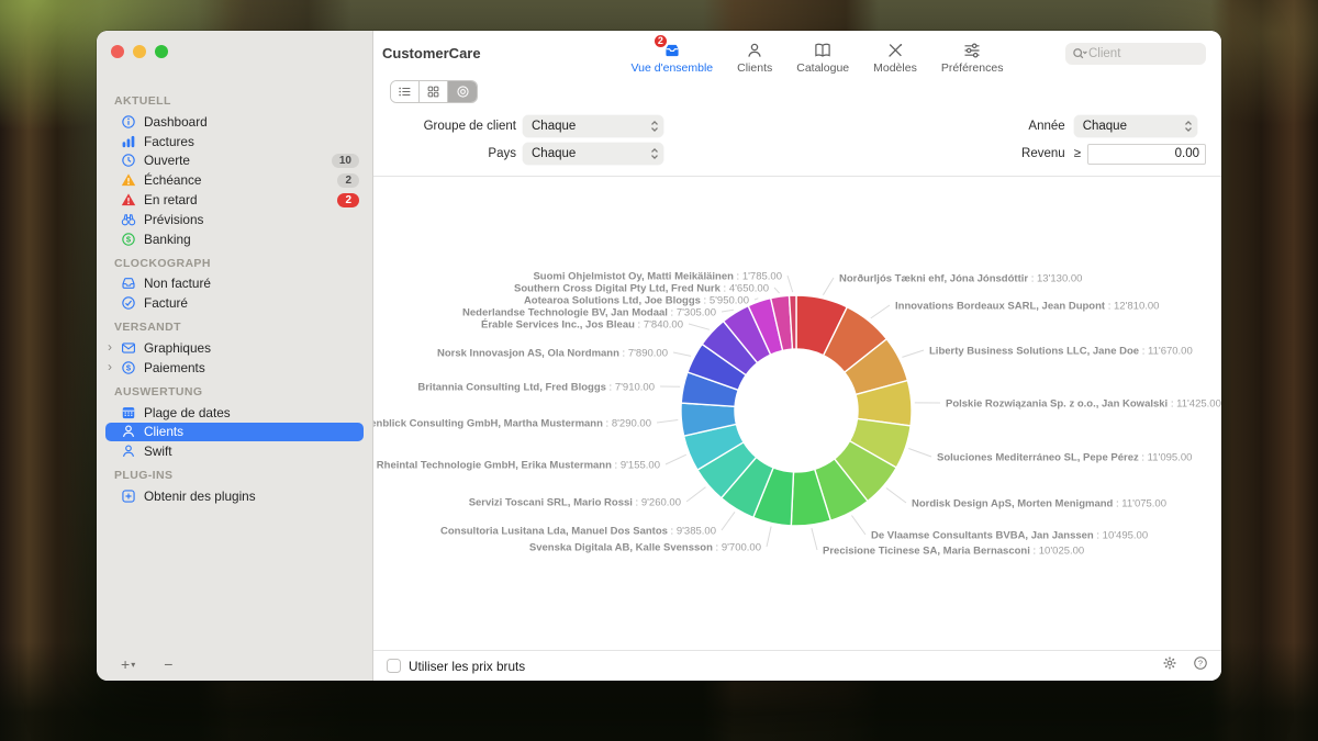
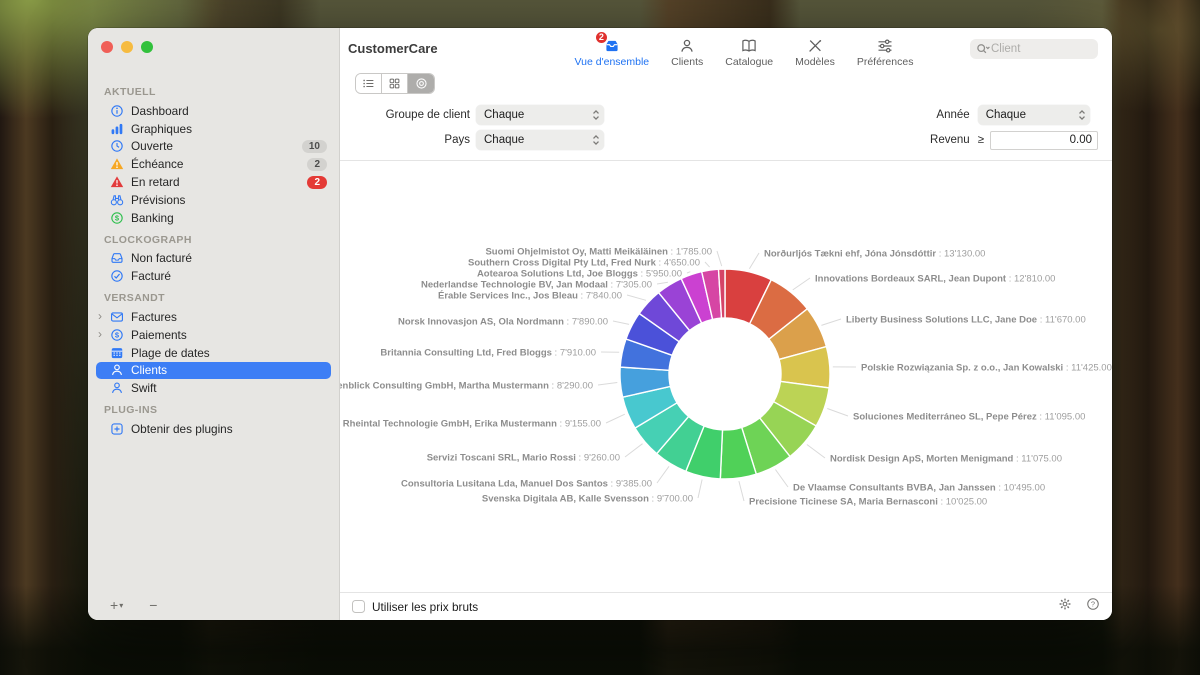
  AKTUELL
  Dashboard
- Factures
+ Graphiques
  Ouverte
  10
  Échéance
  2
  En retard
  2
  Prévisions
  $
  Banking
  CLOCKOGRAPH
  Non facturé
  Facturé
  VERSANDT
  ›
- Graphiques
+ Factures
  ›
  $
  Paiements
- AUSWERTUNG
  Plage de dates
  Clients
  Swift
  PLUG-INS
  Obtenir des plugins
  +▾
  −
  CustomerCare
  2
  Vue d'ensemble
  Clients
  Catalogue
  Modèles
  Préférences
  Client
  Groupe de client
  Chaque
  Pays
  Chaque
  Année
  Chaque
  Revenu
  ≥
  0.00
  Norðurljós Tækni ehf, Jóna Jónsdóttir : 13'130.00
  Innovations Bordeaux SARL, Jean Dupont : 12'810.00
  Liberty Business Solutions LLC, Jane Doe : 11'670.00
  Polskie Rozwiązania Sp. z o.o., Jan Kowalski : 11'425.00
  Soluciones Mediterráneo SL, Pepe Pérez : 11'095.00
  Nordisk Design ApS, Morten Menigmand : 11'075.00
  De Vlaamse Consultants BVBA, Jan Janssen : 10'495.00
  Precisione Ticinese SA, Maria Bernasconi : 10'025.00
  Svenska Digitala AB, Kalle Svensson : 9'700.00
  Consultoria Lusitana Lda, Manuel Dos Santos : 9'385.00
  Servizi Toscani SRL, Mario Rossi : 9'260.00
  Rheintal Technologie GmbH, Erika Mustermann : 9'155.00
  enblick Consulting GmbH, Martha Mustermann : 8'290.00
  Britannia Consulting Ltd, Fred Bloggs : 7'910.00
  Norsk Innovasjon AS, Ola Nordmann : 7'890.00
  Érable Services Inc., Jos Bleau : 7'840.00
  Nederlandse Technologie BV, Jan Modaal : 7'305.00
  Aotearoa Solutions Ltd, Joe Bloggs : 5'950.00
  Southern Cross Digital Pty Ltd, Fred Nurk : 4'650.00
  Suomi Ohjelmistot Oy, Matti Meikäläinen : 1'785.00
  Utiliser les prix bruts
  ?
